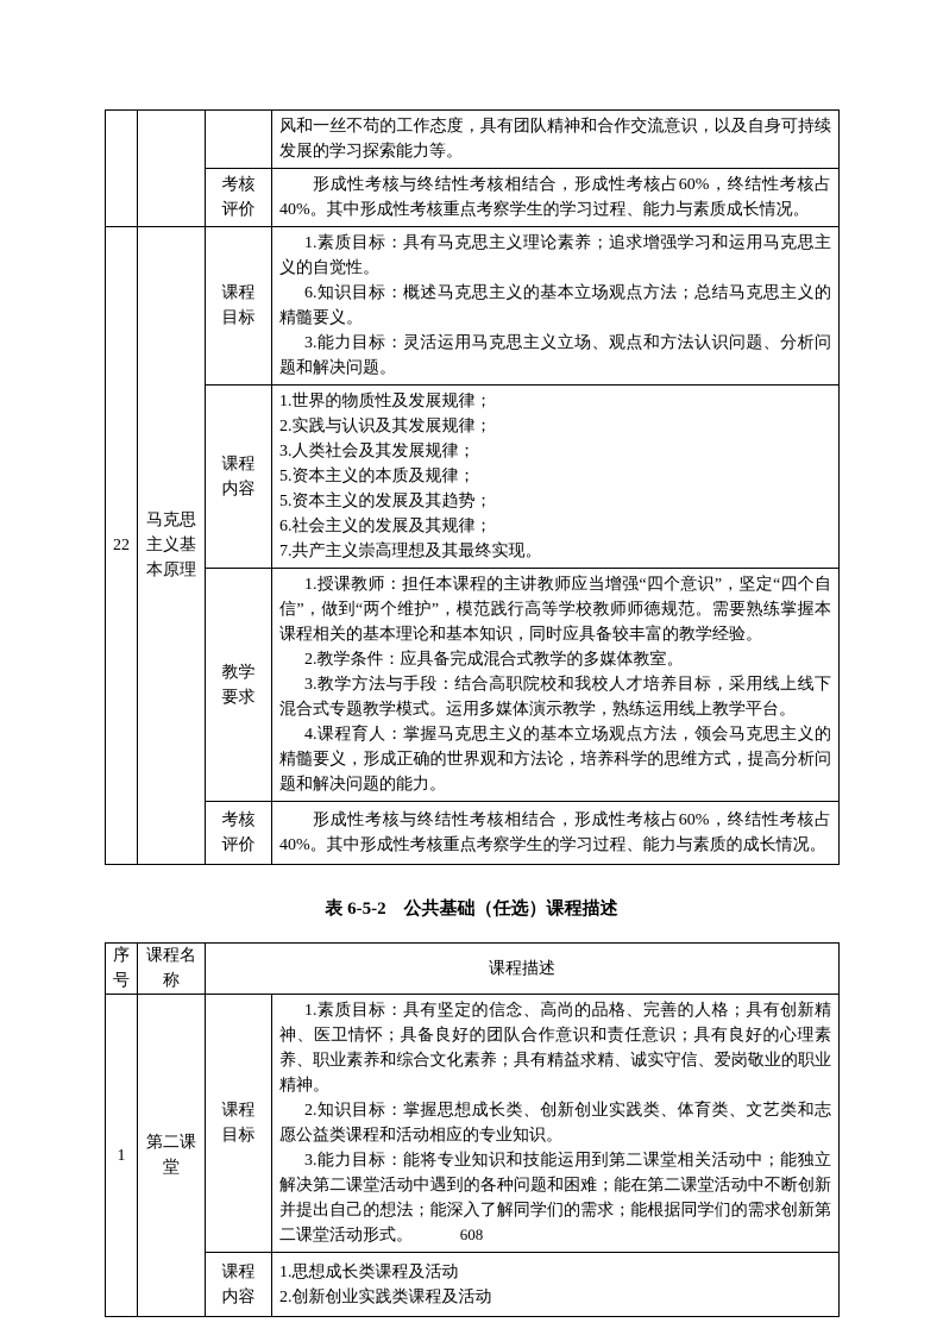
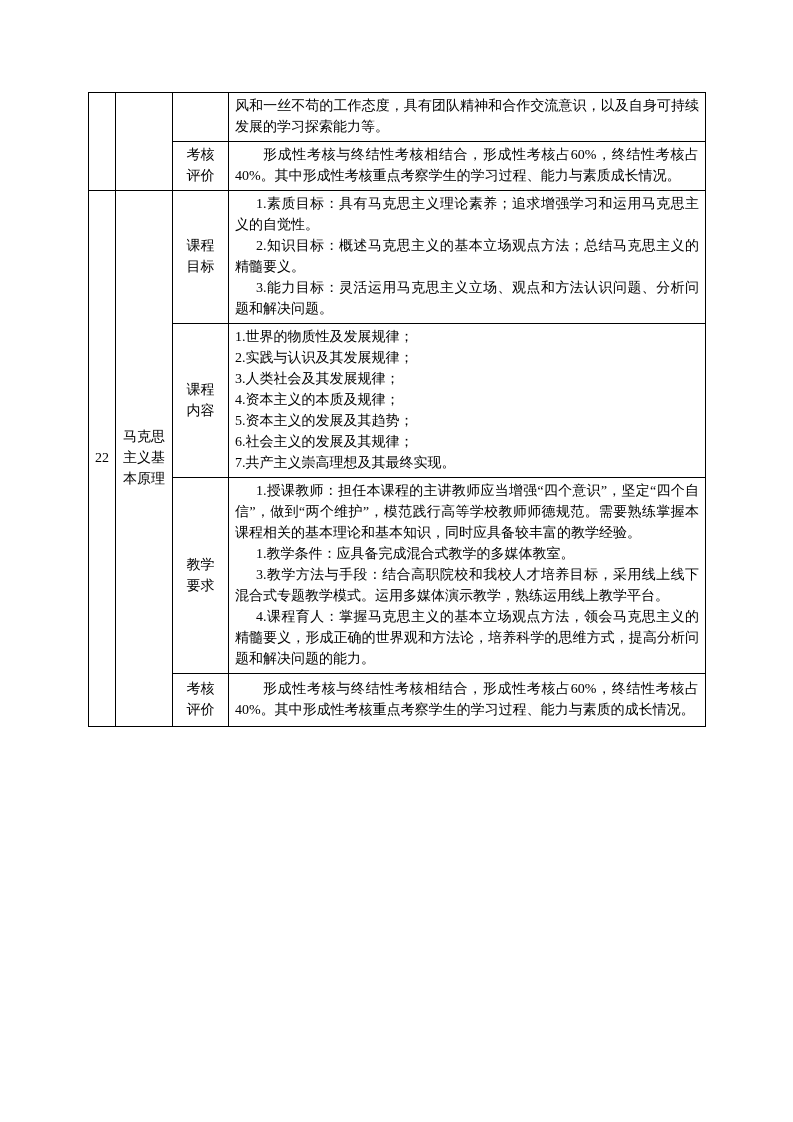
  			风和一丝不苟的工作态度，具有团队精神和合作交流意识，以及自身可持续发展的学习探索能力等。
  考核 评价	形成性考核与终结性考核相结合，形成性考核占60%，终结性考核占40%。其中形成性考核重点考察学生的学习过程、能力与素质成长情况。
- 22	马克思 主义基 本原理	课程 目标	1.素质目标：具有马克思主义理论素养；追求增强学习和运用马克思主义的自觉性。 6.知识目标：概述马克思主义的基本立场观点方法；总结马克思主义的精髓要义。 3.能力目标：灵活运用马克思主义立场、观点和方法认识问题、分析问题和解决问题。
+ 22	马克思 主义基 本原理	课程 目标	1.素质目标：具有马克思主义理论素养；追求增强学习和运用马克思主义的自觉性。 2.知识目标：概述马克思主义的基本立场观点方法；总结马克思主义的精髓要义。 3.能力目标：灵活运用马克思主义立场、观点和方法认识问题、分析问题和解决问题。
- 课程 内容	1.世界的物质性及发展规律； 2.实践与认识及其发展规律； 3.人类社会及其发展规律； 5.资本主义的本质及规律； 5.资本主义的发展及其趋势； 6.社会主义的发展及其规律； 7.共产主义崇高理想及其最终实现。
+ 课程 内容	1.世界的物质性及发展规律； 2.实践与认识及其发展规律； 3.人类社会及其发展规律； 4.资本主义的本质及规律； 5.资本主义的发展及其趋势； 6.社会主义的发展及其规律； 7.共产主义崇高理想及其最终实现。
- 教学 要求	1.授课教师：担任本课程的主讲教师应当增强“四个意识”，坚定“四个自信”，做到“两个维护”，模范践行高等学校教师师德规范。需要熟练掌握本课程相关的基本理论和基本知识，同时应具备较丰富的教学经验。 2.教学条件：应具备完成混合式教学的多媒体教室。 3.教学方法与手段：结合高职院校和我校人才培养目标，采用线上线下混合式专题教学模式。运用多媒体演示教学，熟练运用线上教学平台。 4.课程育人：掌握马克思主义的基本立场观点方法，领会马克思主义的精髓要义，形成正确的世界观和方法论，培养科学的思维方式，提高分析问题和解决问题的能力。
+ 教学 要求	1.授课教师：担任本课程的主讲教师应当增强“四个意识”，坚定“四个自信”，做到“两个维护”，模范践行高等学校教师师德规范。需要熟练掌握本课程相关的基本理论和基本知识，同时应具备较丰富的教学经验。 1.教学条件：应具备完成混合式教学的多媒体教室。 3.教学方法与手段：结合高职院校和我校人才培养目标，采用线上线下混合式专题教学模式。运用多媒体演示教学，熟练运用线上教学平台。 4.课程育人：掌握马克思主义的基本立场观点方法，领会马克思主义的精髓要义，形成正确的世界观和方法论，培养科学的思维方式，提高分析问题和解决问题的能力。
  考核 评价	形成性考核与终结性考核相结合，形成性考核占60%，终结性考核占40%。其中形成性考核重点考察学生的学习过程、能力与素质的成长情况。
- 表 6-5-2 公共基础（任选）课程描述
- 序 号	课程名 称	课程描述
- 1	第二课 堂	课程 目标	1.素质目标：具有坚定的信念、高尚的品格、完善的人格；具有创新精神、医卫情怀；具备良好的团队合作意识和责任意识；具有良好的心理素养、职业素养和综合文化素养；具有精益求精、诚实守信、爱岗敬业的职业精神。 2.知识目标：掌握思想成长类、创新创业实践类、体育类、文艺类和志愿公益类课程和活动相应的专业知识。 3.能力目标：能将专业知识和技能运用到第二课堂相关活动中；能独立解决第二课堂活动中遇到的各种问题和困难；能在第二课堂活动中不断创新并提出自己的想法；能深入了解同学们的需求；能根据同学们的需求创新第二课堂活动形式。
- 课程 内容	1.思想成长类课程及活动 2.创新创业实践类课程及活动
- 608
